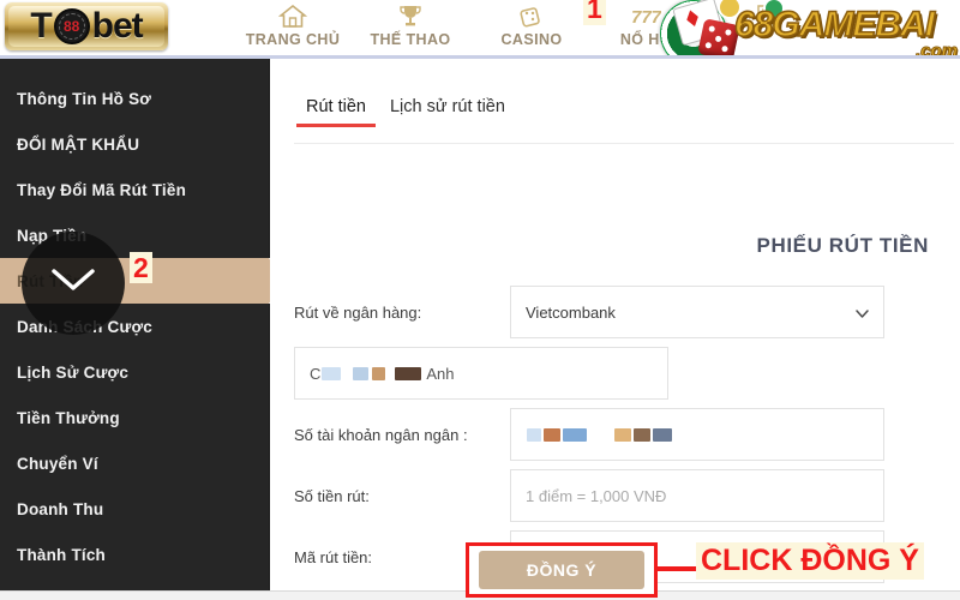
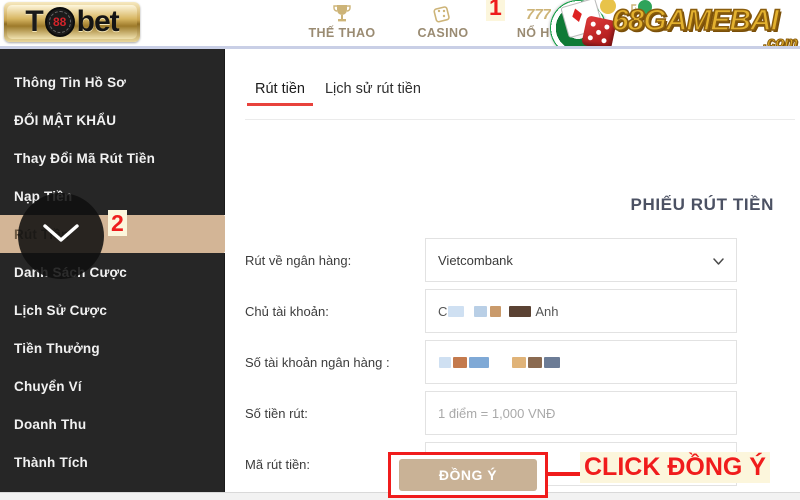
  T
  88
  bet
- TRANG CHỦ
  THẾ THAO
  CASINO
  777
  NỔ H
  1
  68GAMEBAI
  .com
  Thông Tin Hồ Sơ
  ĐỔI MẬT KHẨU
  Thay Đổi Mã Rút Tiền
  Nạp Tiền
  Rút Tiền
  Danh Sách Cược
  Lịch Sử Cược
  Tiền Thưởng
  Chuyển Ví
  Doanh Thu
  Thành Tích
  2
  Rút tiền
  Lịch sử rút tiền
  PHIẾU RÚT TIỀN
  Rút về ngân hàng:
  Vietcombank
+ Chủ tài khoản:
  C
  Anh
- Số tài khoản ngân ngân :
+ Số tài khoản ngân hàng :
  Số tiền rút:
  1 điểm = 1,000 VNĐ
  Mã rút tiền:
  ĐỒNG Ý
  CLICK ĐỒNG Ý
